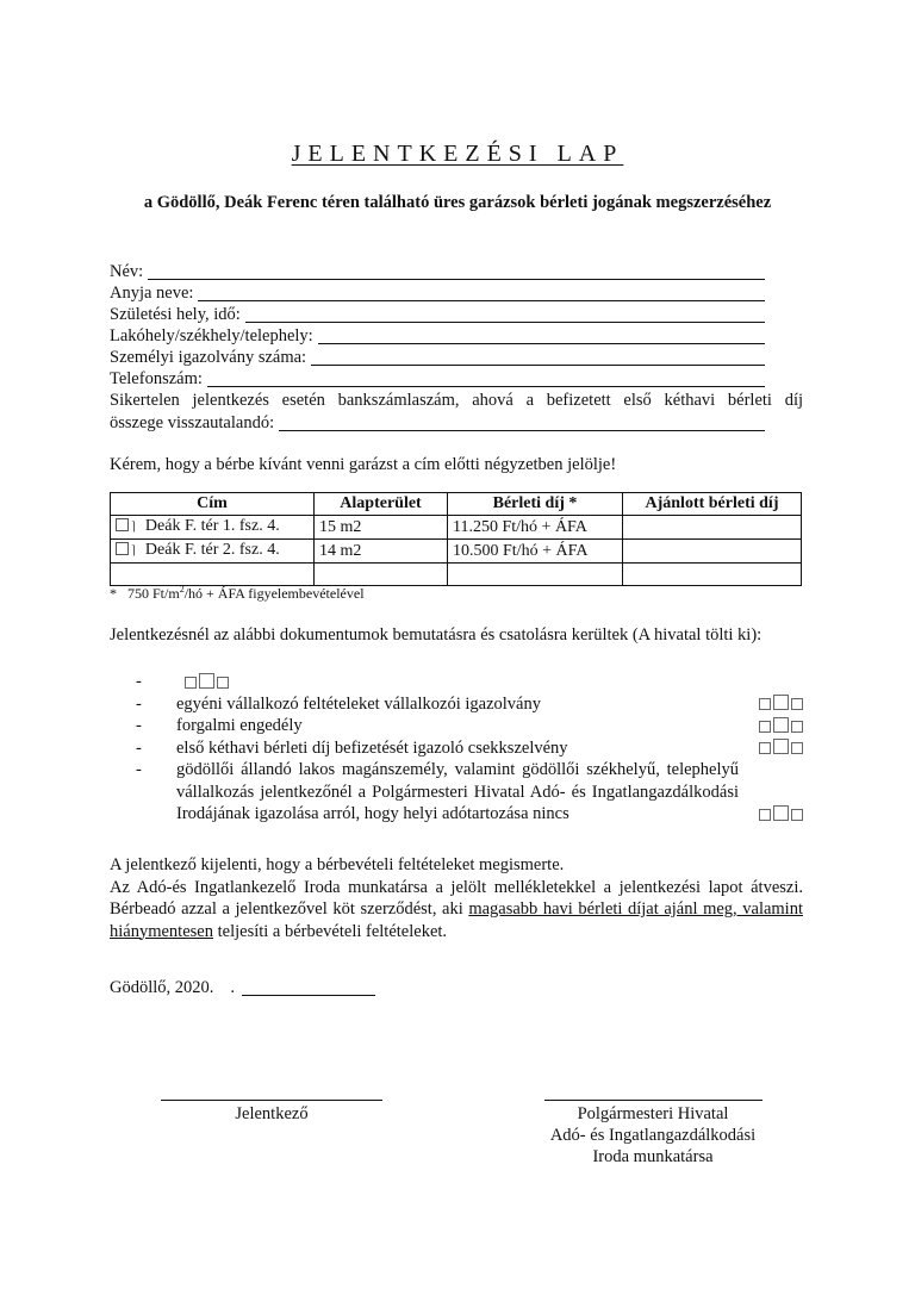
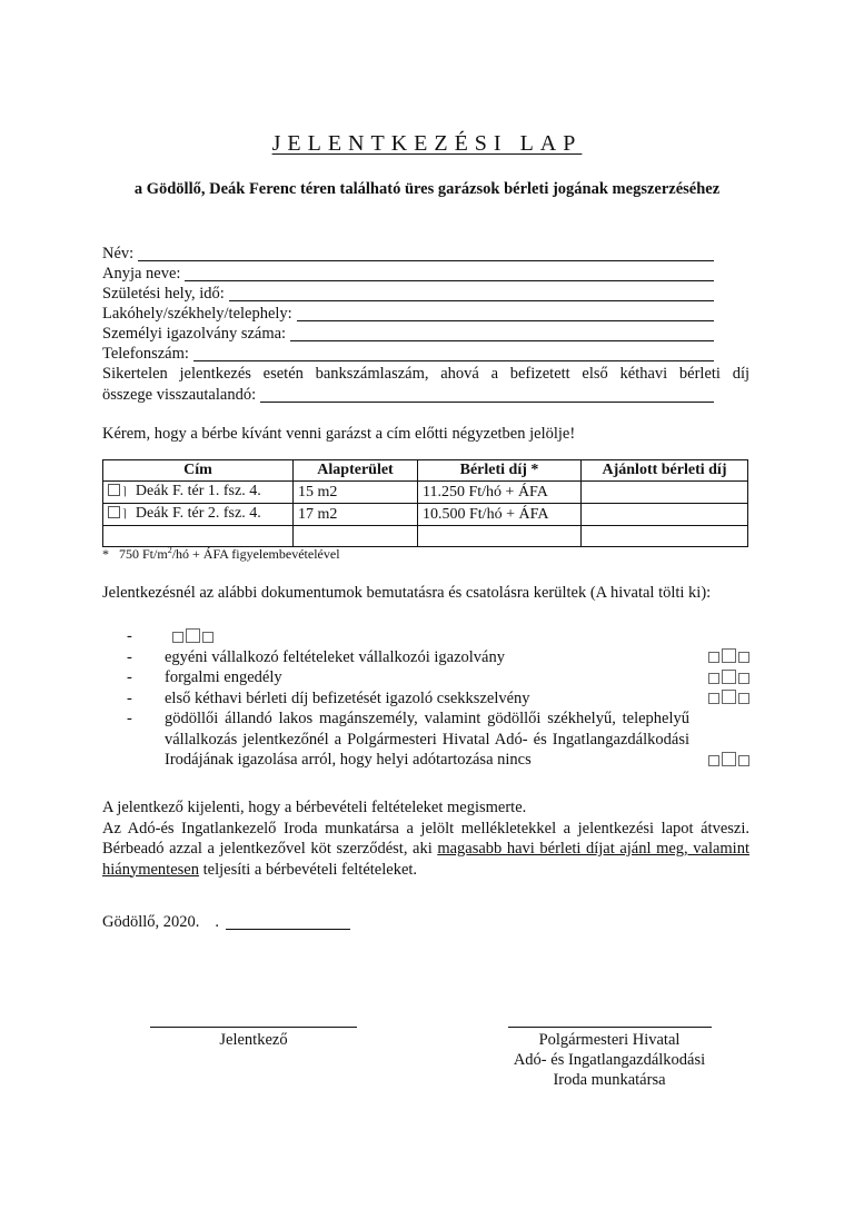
  JELENTKEZÉSI LAP
  a Gödöllő, Deák Ferenc téren található üres garázsok bérleti jogának megszerzéséhez
  Név:
  Anyja neve:
  Születési hely, idő:
  Lakóhely/székhely/telephely:
  Személyi igazolvány száma:
  Telefonszám:
  Sikertelen jelentkezés esetén bankszámlaszám, ahová a befizetett első kéthavi bérleti díj
  összege visszautalandó:
  Kérem, hogy a bérbe kívánt venni garázst a cím előtti négyzetben jelölje!
  Cím	Alapterület	Bérleti díj *	Ajánlott bérleti díj
  ⌉ Deák F. tér 1. fsz. 4.	15 m2	11.250 Ft/hó + ÁFA
- ⌉ Deák F. tér 2. fsz. 4.	14 m2	10.500 Ft/hó + ÁFA
+ ⌉ Deák F. tér 2. fsz. 4.	17 m2	10.500 Ft/hó + ÁFA
  * 750 Ft/m2/hó + ÁFA figyelembevételével
  Jelentkezésnél az alábbi dokumentumok bemutatásra és csatolásra kerültek (A hivatal tölti ki):
  -
  -
  egyéni vállalkozó feltételeket vállalkozói igazolvány
  -
  forgalmi engedély
  -
  első kéthavi bérleti díj befizetését igazoló csekkszelvény
  -
  gödöllői állandó lakos magánszemély, valamint gödöllői székhelyű, telephelyű vállalkozás jelentkezőnél a Polgármesteri Hivatal Adó- és Ingatlangazdálkodási Irodájának igazolása arról, hogy helyi adótartozása nincs
  A jelentkező kijelenti, hogy a bérbevételi feltételeket megismerte.
  Az Adó-és Ingatlankezelő Iroda munkatársa a jelölt mellékletekkel a jelentkezési lapot átveszi. Bérbeadó azzal a jelentkezővel köt szerződést, aki magasabb havi bérleti díjat ajánl meg, valamint hiánymentesen teljesíti a bérbevételi feltételeket.
  Gödöllő, 2020.
  .
  Jelentkező
  Polgármesteri Hivatal
  Adó- és Ingatlangazdálkodási
  Iroda munkatársa
